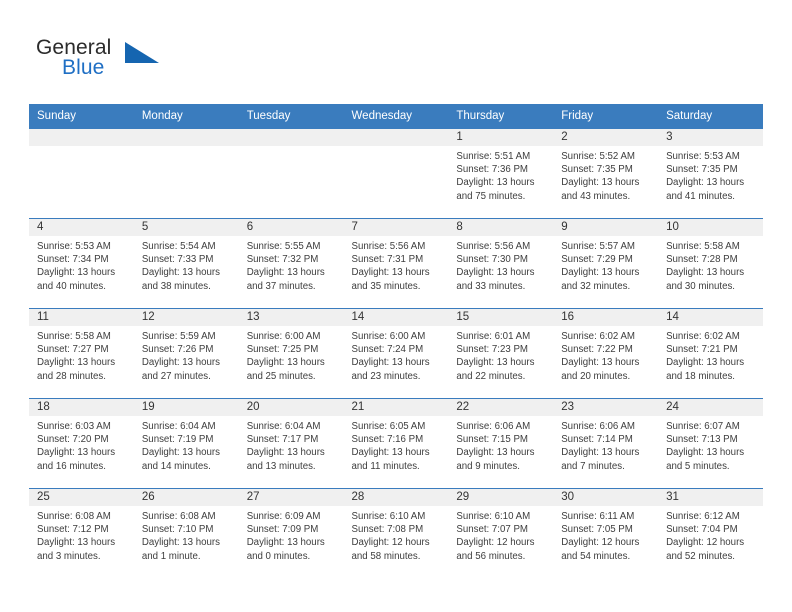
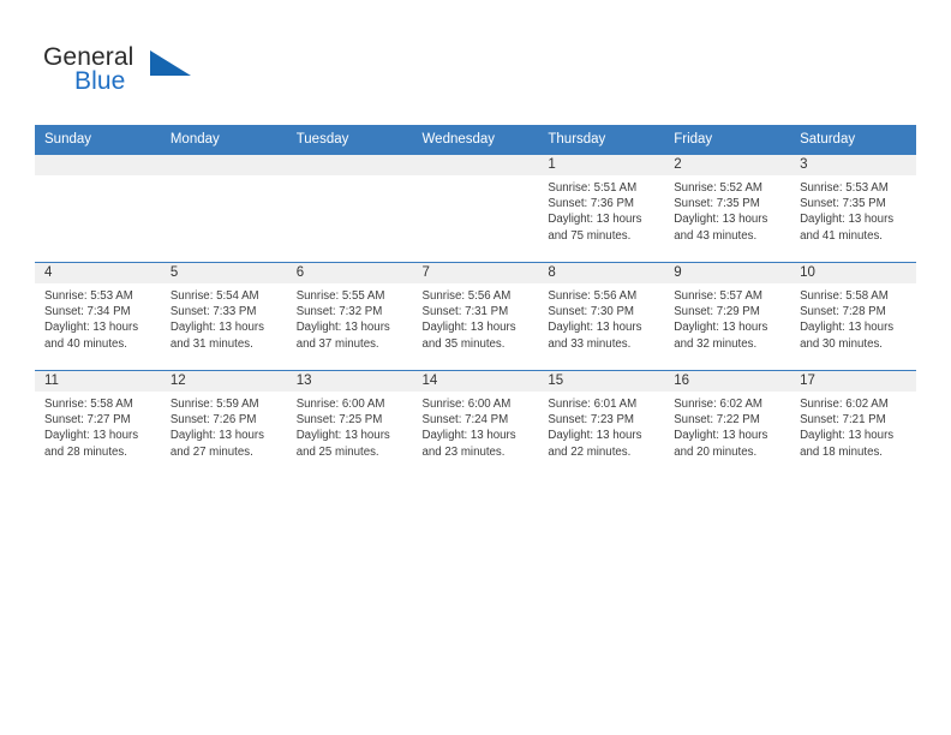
  General
  Blue
  Sunday	Monday	Tuesday	Wednesday	Thursday	Friday	Saturday
  				1Sunrise: 5:51 AMSunset: 7:36 PMDaylight: 13 hoursand 75 minutes.	2Sunrise: 5:52 AMSunset: 7:35 PMDaylight: 13 hoursand 43 minutes.	3Sunrise: 5:53 AMSunset: 7:35 PMDaylight: 13 hoursand 41 minutes.
- 4Sunrise: 5:53 AMSunset: 7:34 PMDaylight: 13 hoursand 40 minutes.	5Sunrise: 5:54 AMSunset: 7:33 PMDaylight: 13 hoursand 38 minutes.	6Sunrise: 5:55 AMSunset: 7:32 PMDaylight: 13 hoursand 37 minutes.	7Sunrise: 5:56 AMSunset: 7:31 PMDaylight: 13 hoursand 35 minutes.	8Sunrise: 5:56 AMSunset: 7:30 PMDaylight: 13 hoursand 33 minutes.	9Sunrise: 5:57 AMSunset: 7:29 PMDaylight: 13 hoursand 32 minutes.	10Sunrise: 5:58 AMSunset: 7:28 PMDaylight: 13 hoursand 30 minutes.
+ 4Sunrise: 5:53 AMSunset: 7:34 PMDaylight: 13 hoursand 40 minutes.	5Sunrise: 5:54 AMSunset: 7:33 PMDaylight: 13 hoursand 31 minutes.	6Sunrise: 5:55 AMSunset: 7:32 PMDaylight: 13 hoursand 37 minutes.	7Sunrise: 5:56 AMSunset: 7:31 PMDaylight: 13 hoursand 35 minutes.	8Sunrise: 5:56 AMSunset: 7:30 PMDaylight: 13 hoursand 33 minutes.	9Sunrise: 5:57 AMSunset: 7:29 PMDaylight: 13 hoursand 32 minutes.	10Sunrise: 5:58 AMSunset: 7:28 PMDaylight: 13 hoursand 30 minutes.
- 11Sunrise: 5:58 AMSunset: 7:27 PMDaylight: 13 hoursand 28 minutes.	12Sunrise: 5:59 AMSunset: 7:26 PMDaylight: 13 hoursand 27 minutes.	13Sunrise: 6:00 AMSunset: 7:25 PMDaylight: 13 hoursand 25 minutes.	14Sunrise: 6:00 AMSunset: 7:24 PMDaylight: 13 hoursand 23 minutes.	15Sunrise: 6:01 AMSunset: 7:23 PMDaylight: 13 hoursand 22 minutes.	16Sunrise: 6:02 AMSunset: 7:22 PMDaylight: 13 hoursand 20 minutes.	14Sunrise: 6:02 AMSunset: 7:21 PMDaylight: 13 hoursand 18 minutes.
+ 11Sunrise: 5:58 AMSunset: 7:27 PMDaylight: 13 hoursand 28 minutes.	12Sunrise: 5:59 AMSunset: 7:26 PMDaylight: 13 hoursand 27 minutes.	13Sunrise: 6:00 AMSunset: 7:25 PMDaylight: 13 hoursand 25 minutes.	14Sunrise: 6:00 AMSunset: 7:24 PMDaylight: 13 hoursand 23 minutes.	15Sunrise: 6:01 AMSunset: 7:23 PMDaylight: 13 hoursand 22 minutes.	16Sunrise: 6:02 AMSunset: 7:22 PMDaylight: 13 hoursand 20 minutes.	17Sunrise: 6:02 AMSunset: 7:21 PMDaylight: 13 hoursand 18 minutes.
- 18Sunrise: 6:03 AMSunset: 7:20 PMDaylight: 13 hoursand 16 minutes.	19Sunrise: 6:04 AMSunset: 7:19 PMDaylight: 13 hoursand 14 minutes.	20Sunrise: 6:04 AMSunset: 7:17 PMDaylight: 13 hoursand 13 minutes.	21Sunrise: 6:05 AMSunset: 7:16 PMDaylight: 13 hoursand 11 minutes.	22Sunrise: 6:06 AMSunset: 7:15 PMDaylight: 13 hoursand 9 minutes.	23Sunrise: 6:06 AMSunset: 7:14 PMDaylight: 13 hoursand 7 minutes.	24Sunrise: 6:07 AMSunset: 7:13 PMDaylight: 13 hoursand 5 minutes.
- 25Sunrise: 6:08 AMSunset: 7:12 PMDaylight: 13 hoursand 3 minutes.	26Sunrise: 6:08 AMSunset: 7:10 PMDaylight: 13 hoursand 1 minute.	27Sunrise: 6:09 AMSunset: 7:09 PMDaylight: 13 hoursand 0 minutes.	28Sunrise: 6:10 AMSunset: 7:08 PMDaylight: 12 hoursand 58 minutes.	29Sunrise: 6:10 AMSunset: 7:07 PMDaylight: 12 hoursand 56 minutes.	30Sunrise: 6:11 AMSunset: 7:05 PMDaylight: 12 hoursand 54 minutes.	31Sunrise: 6:12 AMSunset: 7:04 PMDaylight: 12 hoursand 52 minutes.
